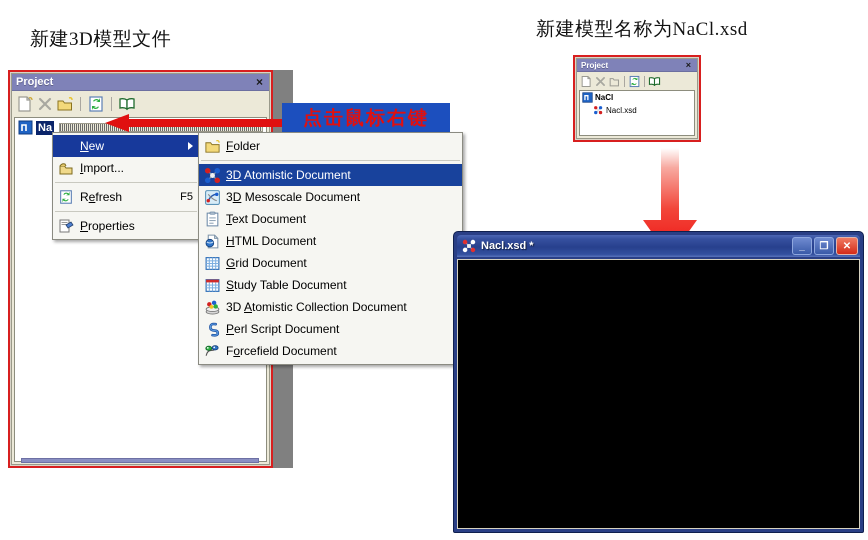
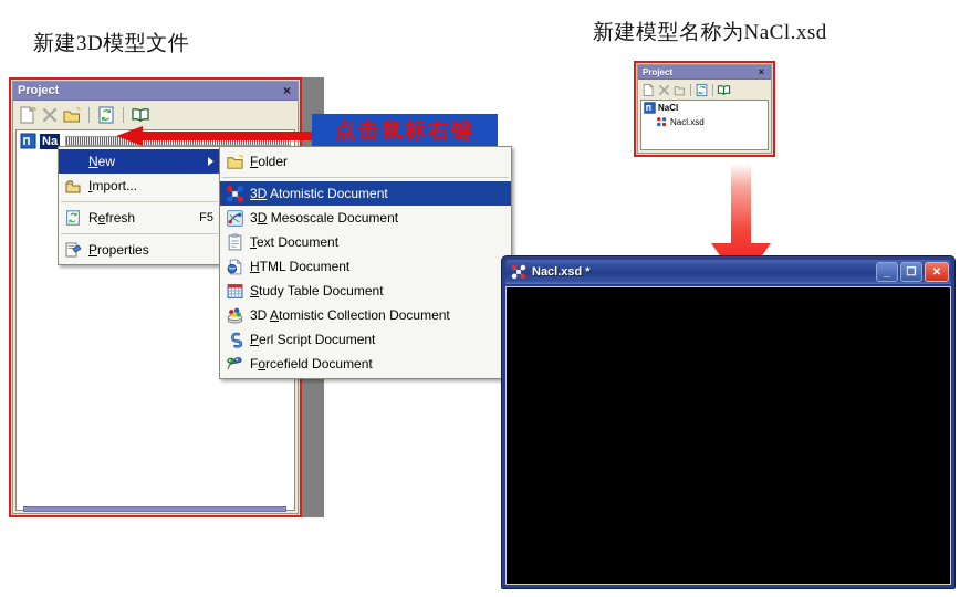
  新建3D模型文件
  新建模型名称为NaCl.xsd
  Project
  ×
  Na
  Project
  ×
  NaCl
  Nacl.xsd
  点击鼠标右键
  New
  Import...
  Refresh
  F5
  Properties
  Folder
  3D Atomistic Document
  3D Mesoscale Document
  Text Document
  HTML Document
- Grid Document
  Study Table Document
  3D Atomistic Collection Document
  Perl Script Document
  Forcefield Document
  Nacl.xsd *
  _
  ❐
  ✕
